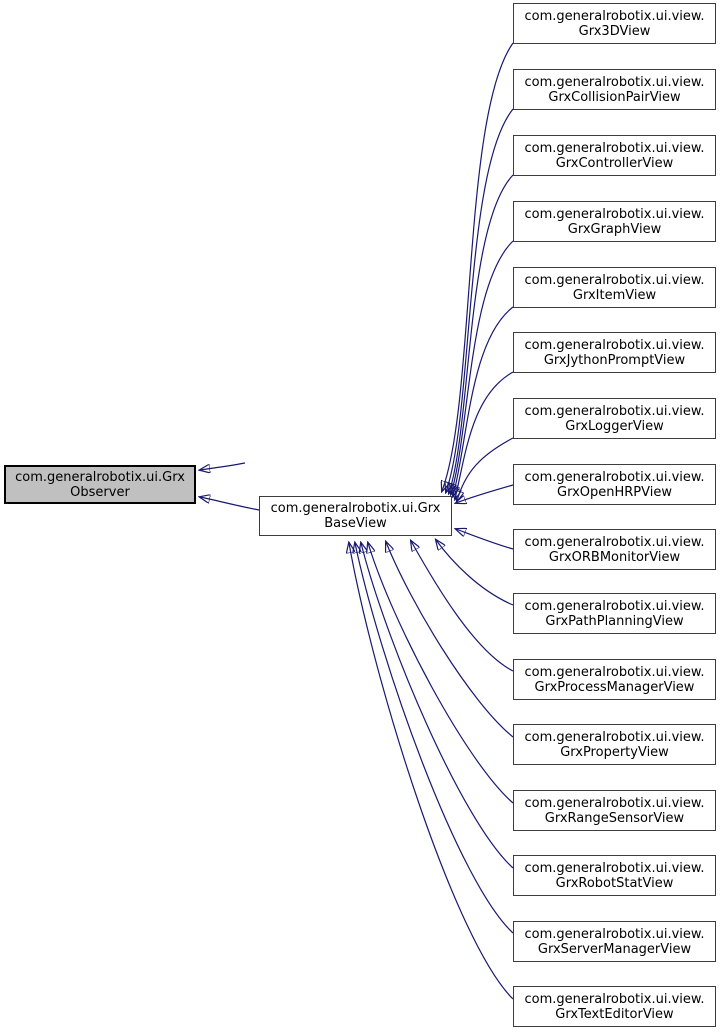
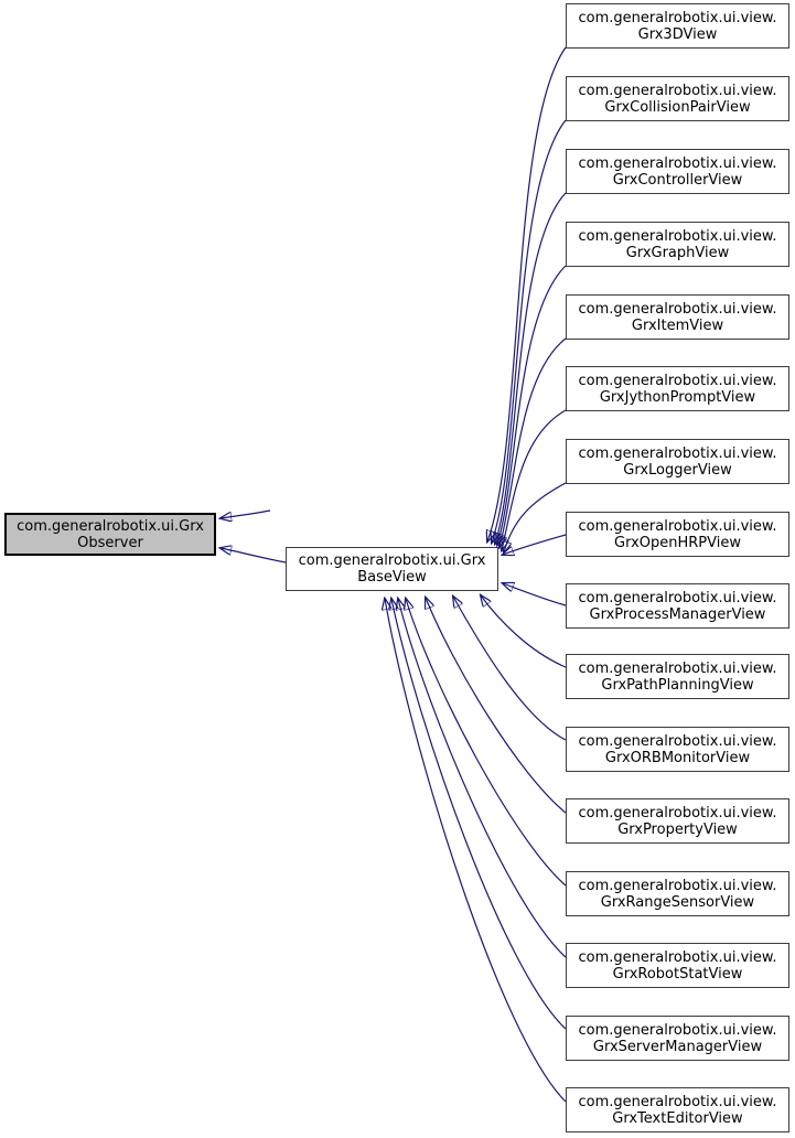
  com.generalrobotix.ui.Grx
  Observer
  com.generalrobotix.ui.Grx
  BaseView
  com.generalrobotix.ui.view.
  Grx3DView
  com.generalrobotix.ui.view.
  GrxCollisionPairView
  com.generalrobotix.ui.view.
  GrxControllerView
  com.generalrobotix.ui.view.
  GrxGraphView
  com.generalrobotix.ui.view.
  GrxItemView
  com.generalrobotix.ui.view.
  GrxJythonPromptView
  com.generalrobotix.ui.view.
  GrxLoggerView
  com.generalrobotix.ui.view.
  GrxOpenHRPView
  com.generalrobotix.ui.view.
- GrxORBMonitorView
+ GrxProcessManagerView
  com.generalrobotix.ui.view.
  GrxPathPlanningView
  com.generalrobotix.ui.view.
- GrxProcessManagerView
+ GrxORBMonitorView
  com.generalrobotix.ui.view.
  GrxPropertyView
  com.generalrobotix.ui.view.
  GrxRangeSensorView
  com.generalrobotix.ui.view.
  GrxRobotStatView
  com.generalrobotix.ui.view.
  GrxServerManagerView
  com.generalrobotix.ui.view.
  GrxTextEditorView
